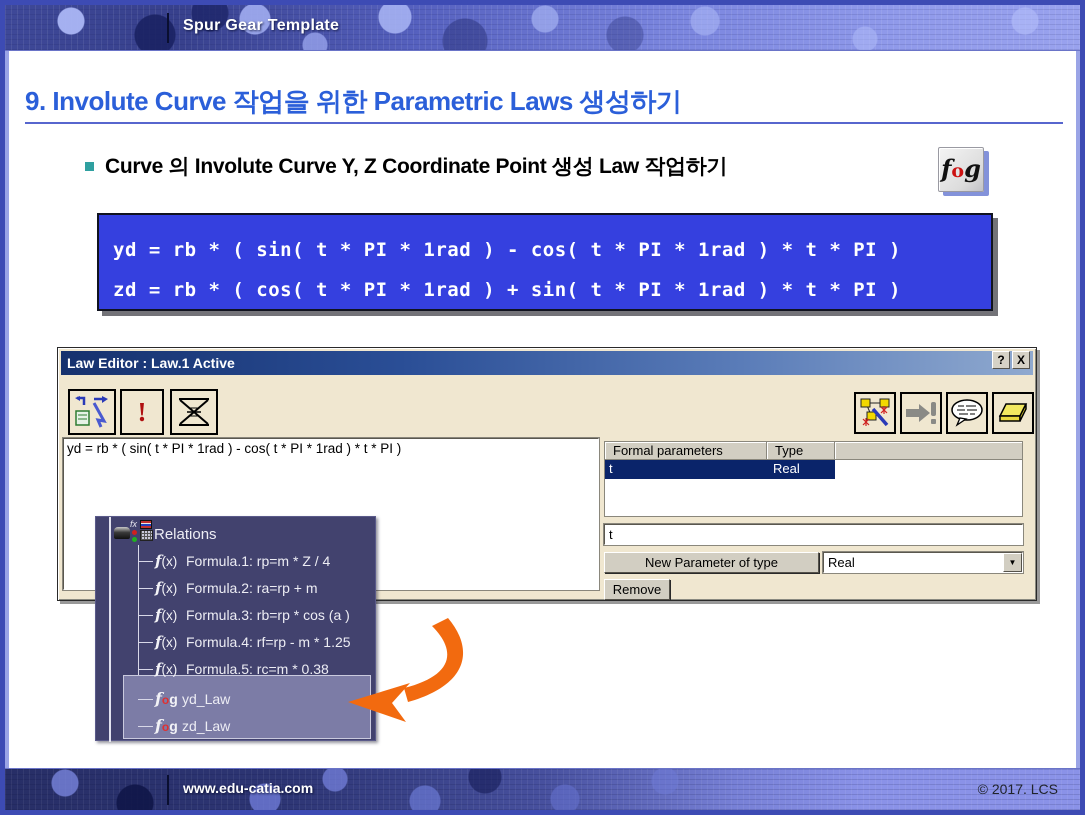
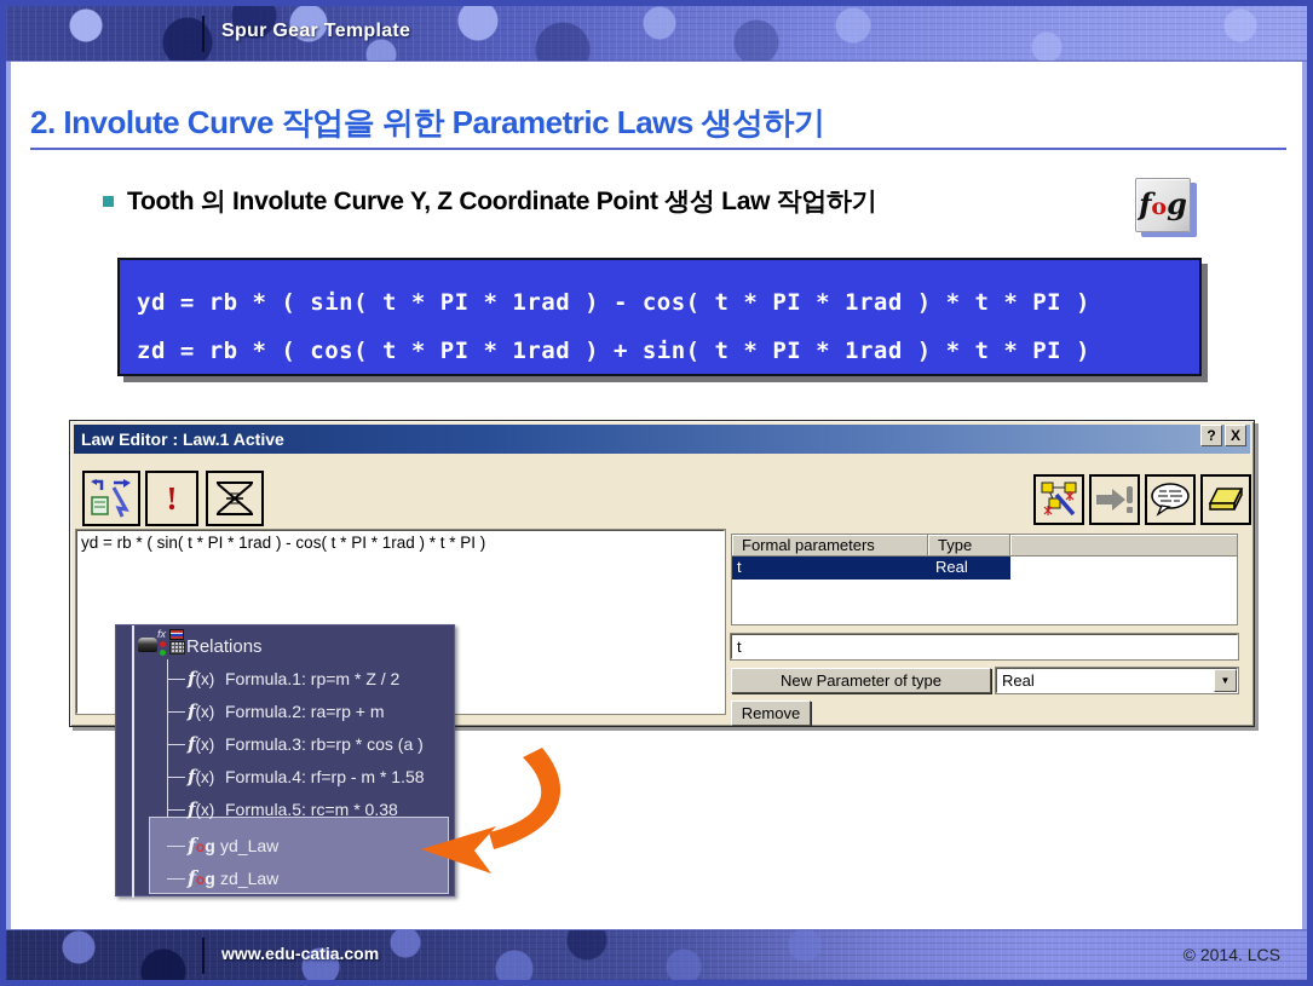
  Spur Gear Template
- 9. Involute Curve 작업을 위한 Parametric Laws 생성하기
+ 2. Involute Curve 작업을 위한 Parametric Laws 생성하기
- Curve 의 Involute Curve Y, Z Coordinate Point 생성 Law 작업하기
+ Tooth 의 Involute Curve Y, Z Coordinate Point 생성 Law 작업하기
  fog
  yd = rb * ( sin( t * PI * 1rad ) - cos( t * PI * 1rad ) * t * PI )
  zd = rb * ( cos( t * PI * 1rad ) + sin( t * PI * 1rad ) * t * PI )
  Law Editor : Law.1 Active
  ?
  X
  !
  yd = rb * ( sin( t * PI * 1rad ) - cos( t * PI * 1rad ) * t * PI )
  Formal parameters
  Type
  t
  Real
  t
  New Parameter of type
  Real
  ▼
  Remove
  fx
  Relations
  f(x)
- Formula.1: rp=m * Z / 4
+ Formula.1: rp=m * Z / 2
  f(x)
  Formula.2: ra=rp + m
  f(x)
  Formula.3: rb=rp * cos (a )
  f(x)
- Formula.4: rf=rp - m * 1.25
+ Formula.4: rf=rp - m * 1.58
  f(x)
  Formula.5: rc=m * 0.38
  fog
  yd_Law
  fog
  zd_Law
  www.edu-catia.com
- © 2017. LCS
+ © 2014. LCS
